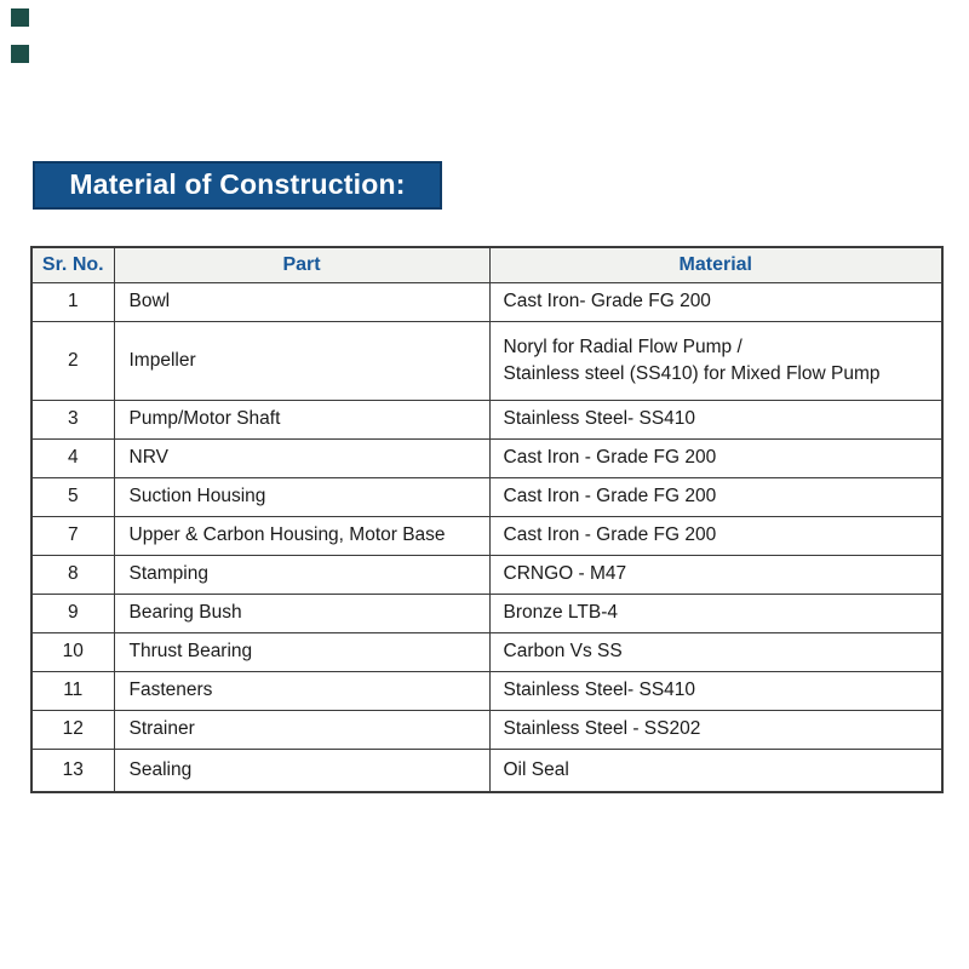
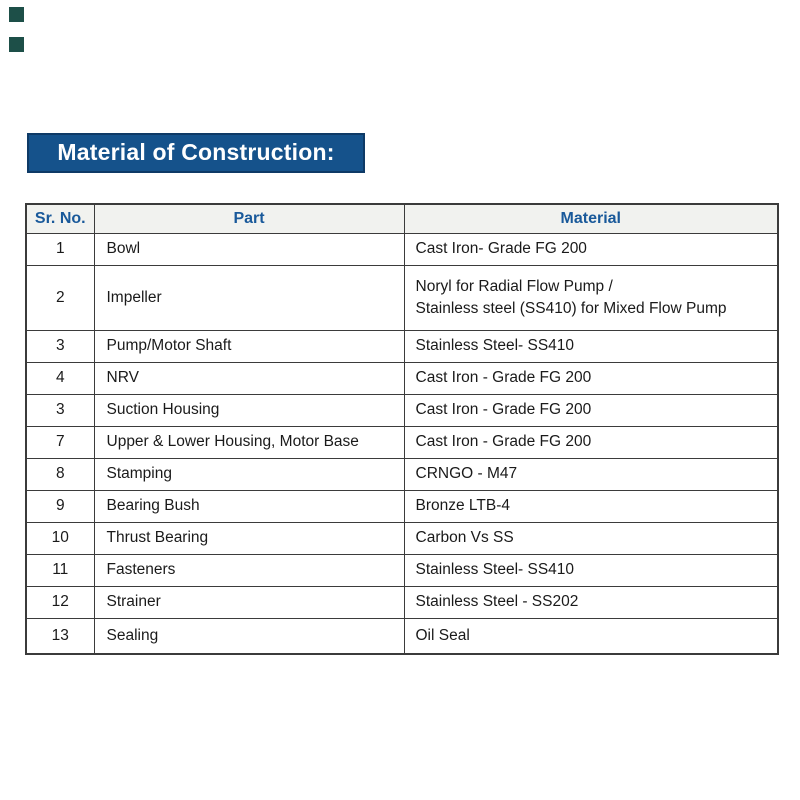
  Material of Construction:
  Sr. No.	Part	Material
  1	Bowl	Cast Iron- Grade FG 200
  2	Impeller	Noryl for Radial Flow Pump / Stainless steel (SS410) for Mixed Flow Pump
  3	Pump/Motor Shaft	Stainless Steel- SS410
  4	NRV	Cast Iron - Grade FG 200
- 5	Suction Housing	Cast Iron - Grade FG 200
+ 3	Suction Housing	Cast Iron - Grade FG 200
- 7	Upper & Carbon Housing, Motor Base	Cast Iron - Grade FG 200
+ 7	Upper & Lower Housing, Motor Base	Cast Iron - Grade FG 200
  8	Stamping	CRNGO - M47
  9	Bearing Bush	Bronze LTB-4
  10	Thrust Bearing	Carbon Vs SS
  11	Fasteners	Stainless Steel- SS410
  12	Strainer	Stainless Steel - SS202
  13	Sealing	Oil Seal
